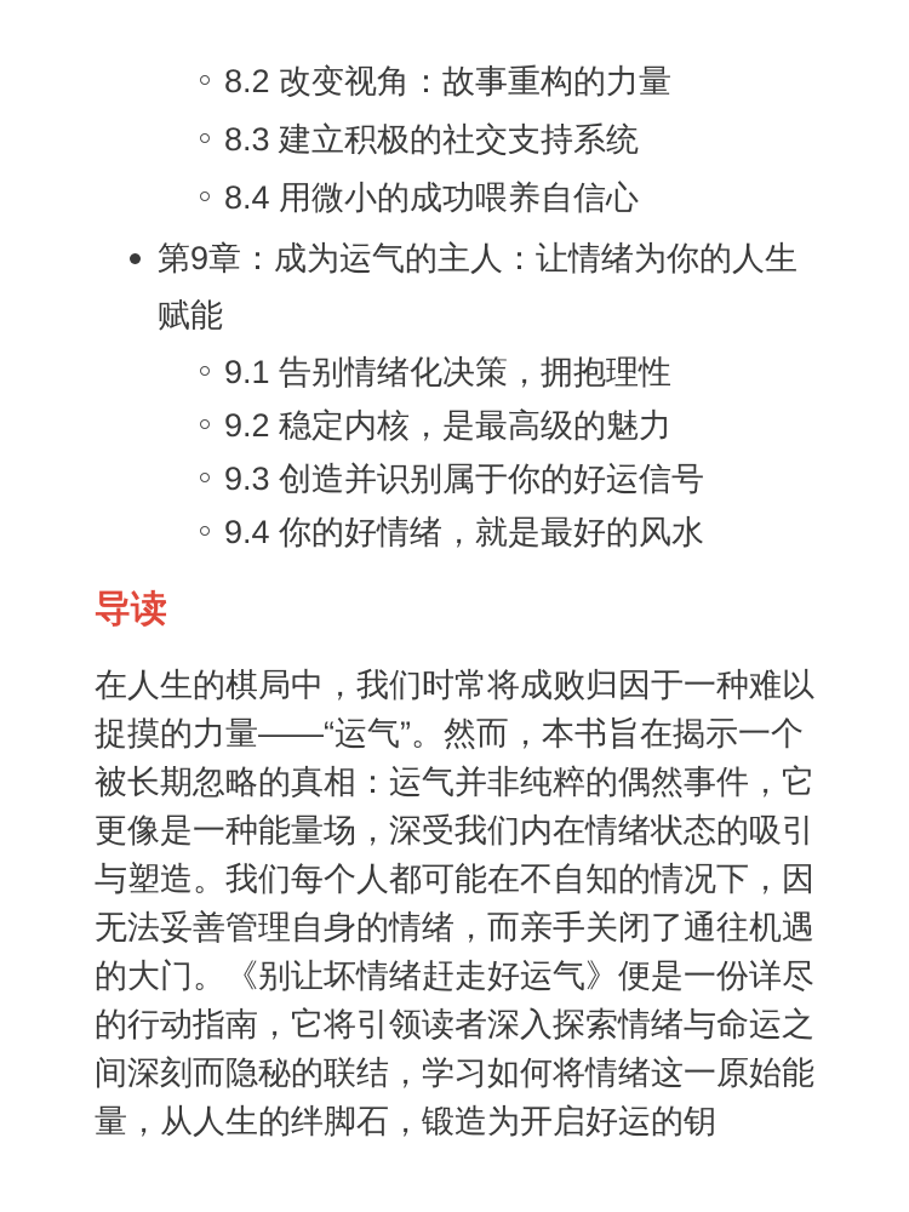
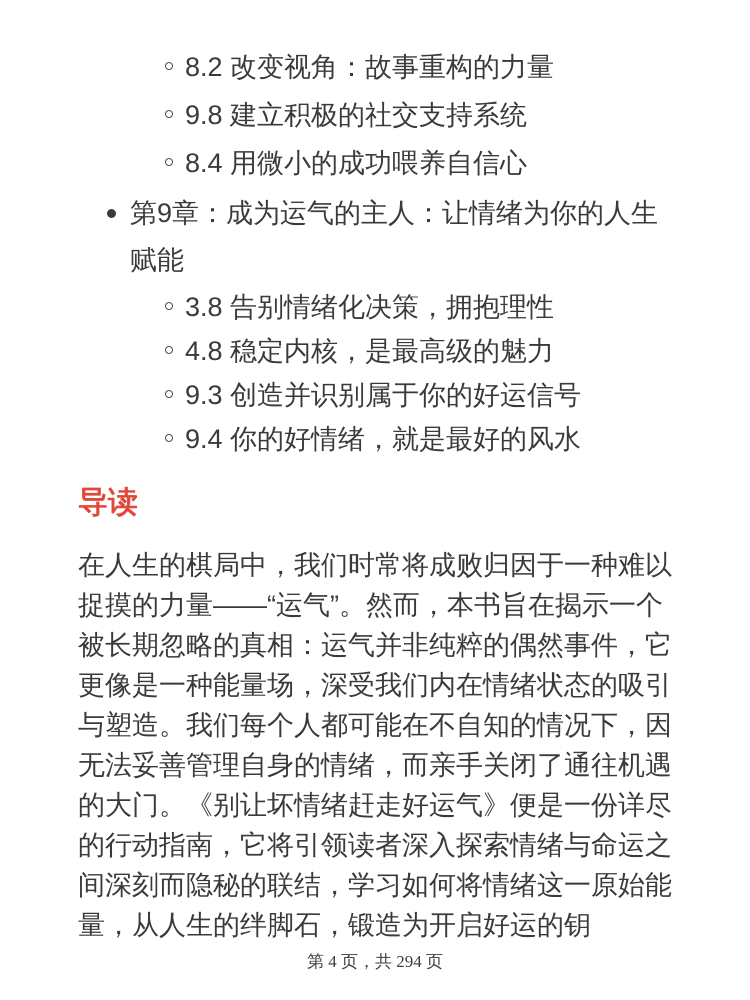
  8.2 改变视角：故事重构的力量
- 8.3 建立积极的社交支持系统
+ 9.8 建立积极的社交支持系统
  8.4 用微小的成功喂养自信心
  第9章：成为运气的主人：让情绪为你的人生赋能
- 9.1 告别情绪化决策，拥抱理性
+ 3.8 告别情绪化决策，拥抱理性
- 9.2 稳定内核，是最高级的魅力
+ 4.8 稳定内核，是最高级的魅力
  9.3 创造并识别属于你的好运信号
  9.4 你的好情绪，就是最好的风水
  导读
  在人生的棋局中，我们时常将成败归因于一种难以捉摸的力量——“运气”。然而，本书旨在揭示一个被长期忽略的真相：运气并非纯粹的偶然事件，它更像是一种能量场，深受我们内在情绪状态的吸引与塑造。我们每个人都可能在不自知的情况下，因无法妥善管理自身的情绪，而亲手关闭了通往机遇的大门。《别让坏情绪赶走好运气》便是一份详尽的行动指南，它将引领读者深入探索情绪与命运之间深刻而隐秘的联结，学习如何将情绪这一原始能量，从人生的绊脚石，锻造为开启好运的钥
+ 第 4 页，共 294 页
